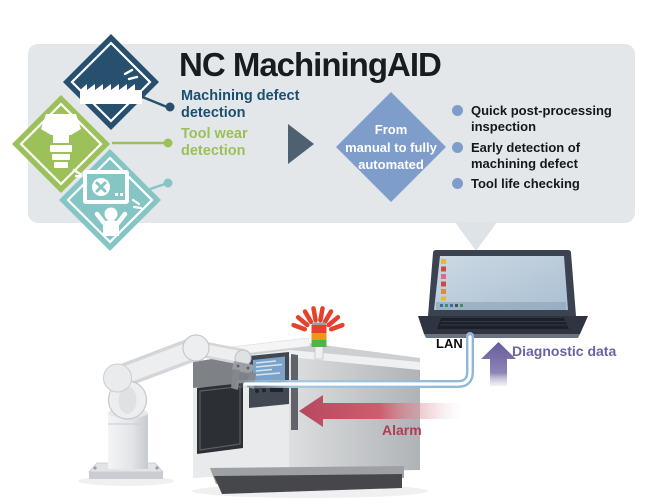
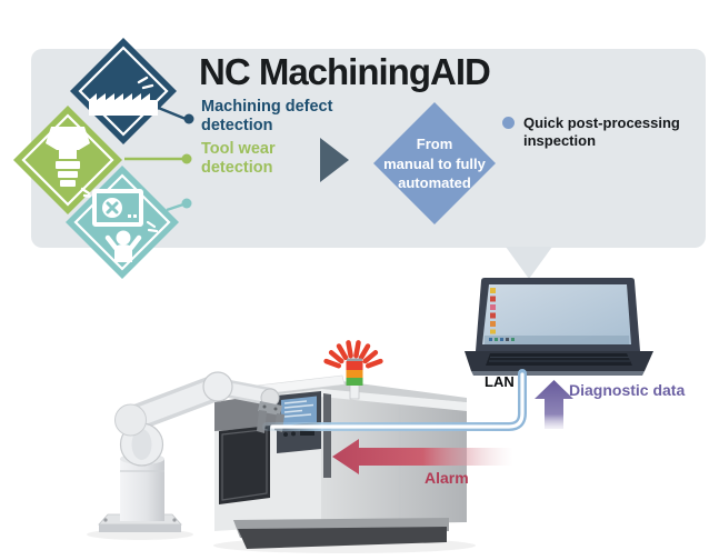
  NC MachiningAID
  Machining defect detection
  Tool wear detection
  From
  manual to fully
  automated
  Quick post-processing inspection
- Early detection of machining defect
- Tool life checking
  LAN
  Diagnostic data
  Alarm
